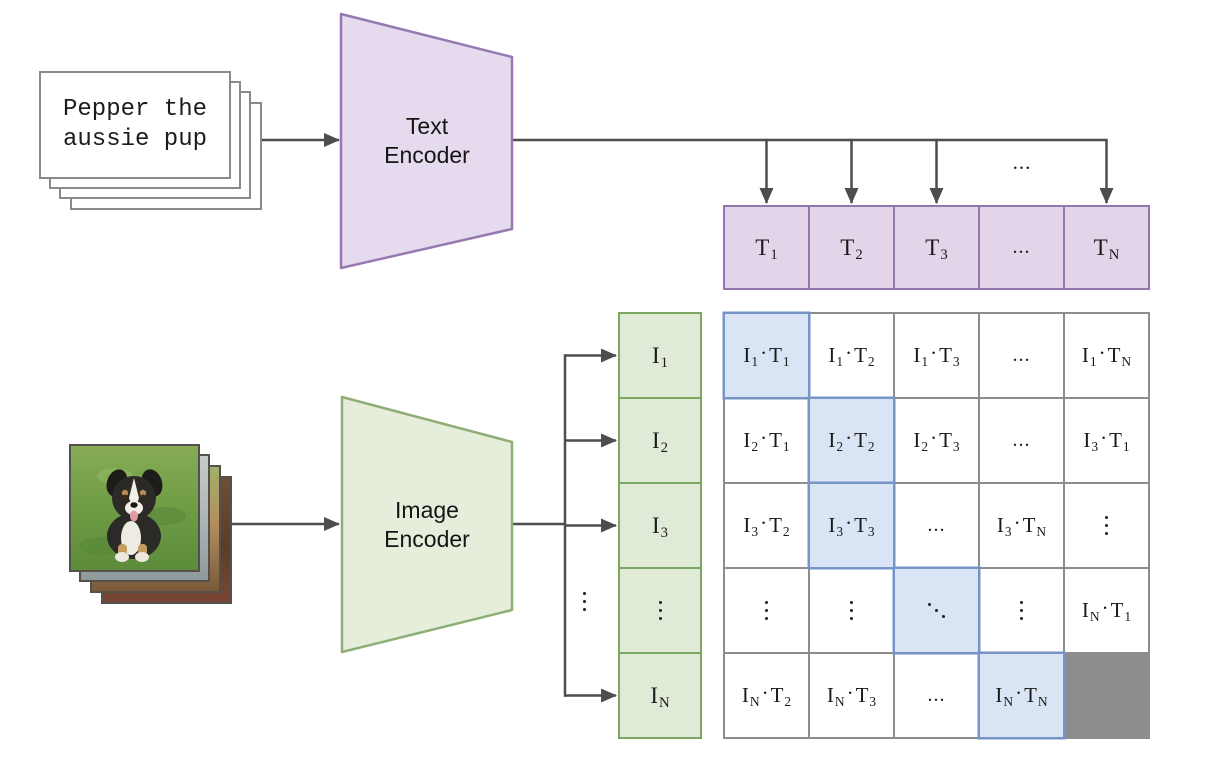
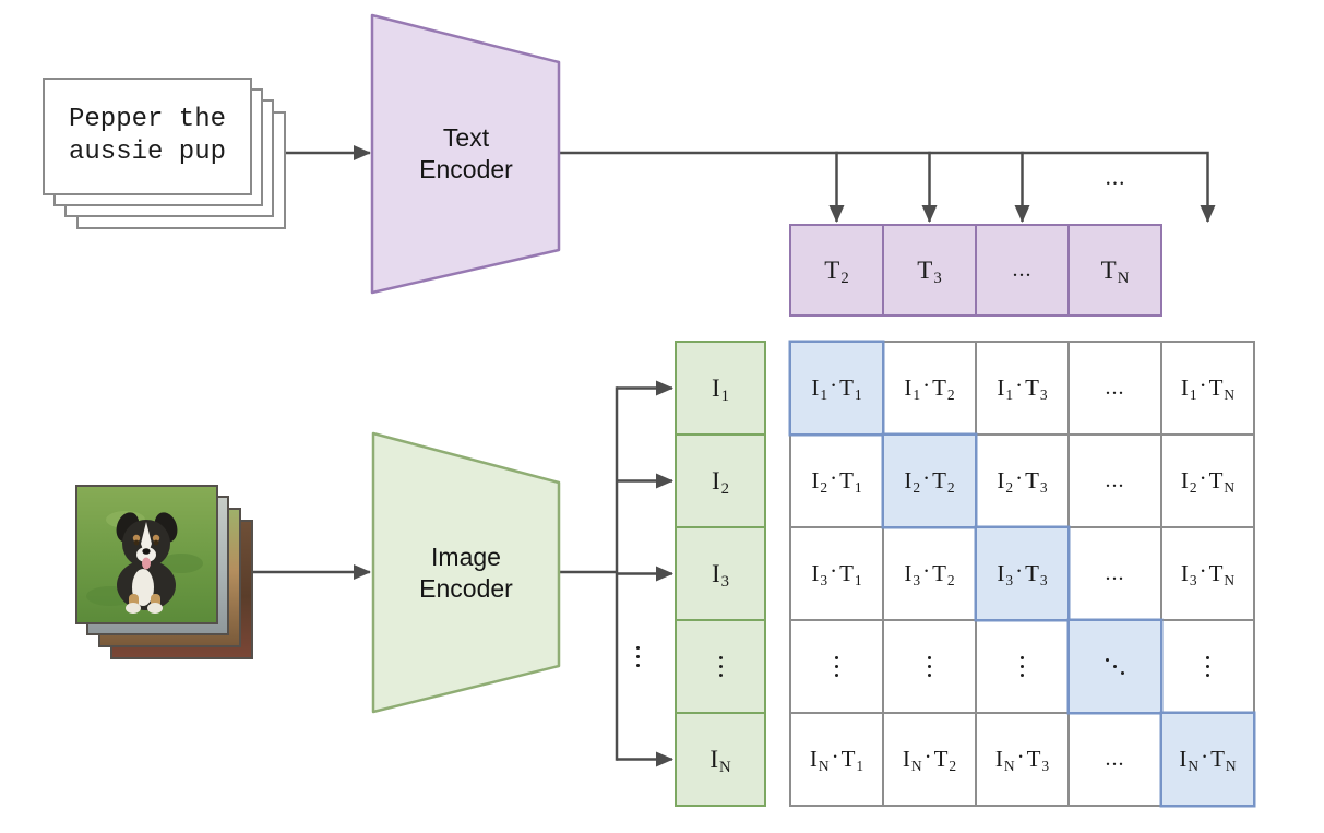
  Pepper the
  aussie pup
  Text
  Encoder
  Image
  Encoder
  ...
- T1
  T2
  T3
  ...
  TN
  I1
  I2
  I3
  IN
  I1·T1
  I1·T2
  I1·T3
  ...
  I1·TN
  I2·T1
  I2·T2
  I2·T3
  ...
+ I2·TN
  I3·T1
  I3·T2
  I3·T3
  ...
  I3·TN
  IN·T1
  IN·T2
  IN·T3
  ...
  IN·TN
